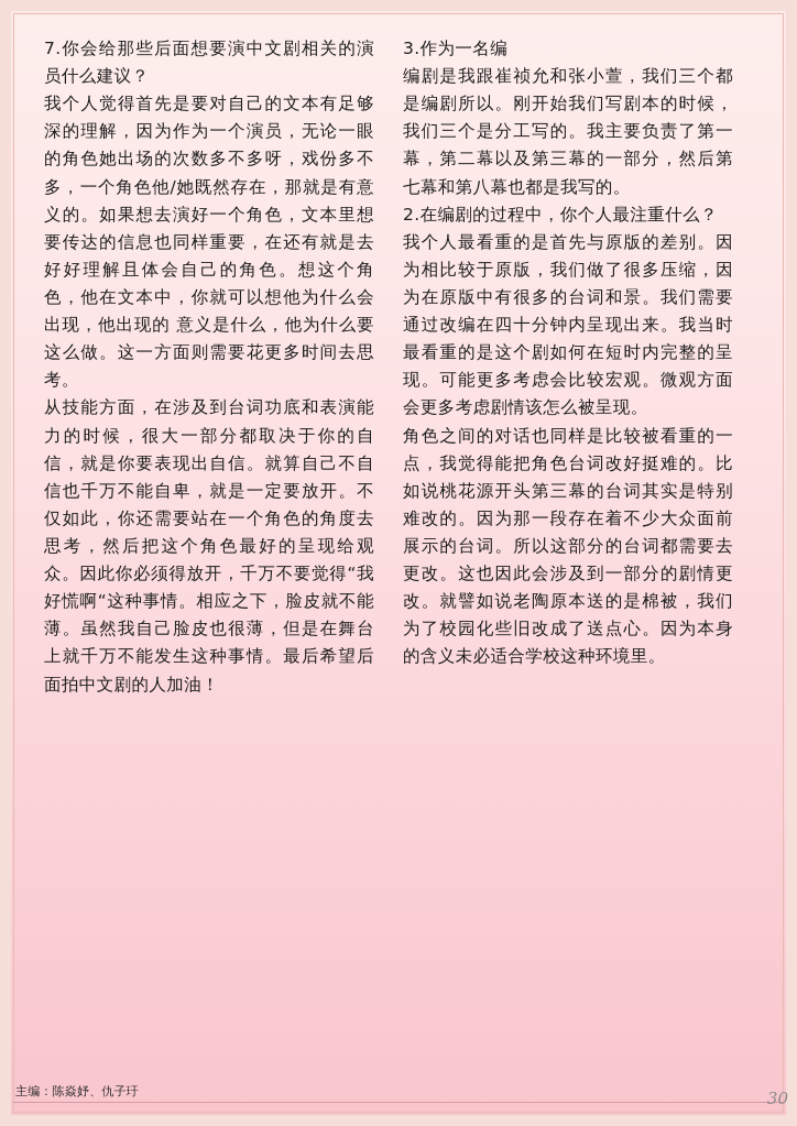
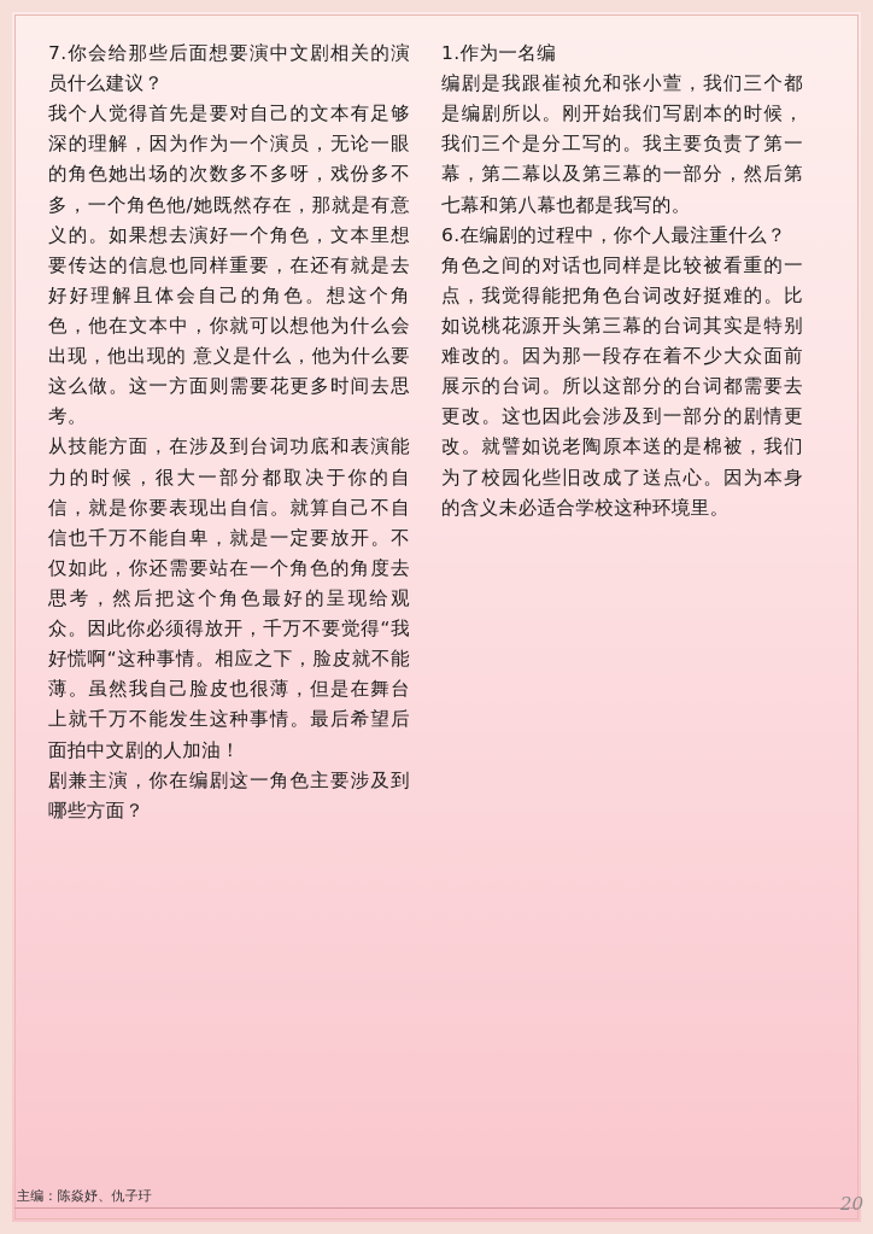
  7.你会给那些后面想要演中文剧相关的演员什么建议？
  我个人觉得首先是要对自己的文本有足够深的理解，因为作为一个演员，无论一眼的角色她出场的次数多不多呀，戏份多不多，一个角色他/她既然存在，那就是有意义的。如果想去演好一个角色，文本里想要传达的信息也同样重要，在还有就是去好好理解且体会自己的角色。想这个角色，他在文本中，你就可以想他为什么会出现，他出现的 意义是什么，他为什么要这么做。这一方面则需要花更多时间去思考。
  从技能方面，在涉及到台词功底和表演能力的时候，很大一部分都取决于你的自信，就是你要表现出自信。就算自己不自信也千万不能自卑，就是一定要放开。不仅如此，你还需要站在一个角色的角度去思考，然后把这个角色最好的呈现给观众。因此你必须得放开，千万不要觉得“我好慌啊“这种事情。相应之下，脸皮就不能薄。虽然我自己脸皮也很薄，但是在舞台上就千万不能发生这种事情。最后希望后面拍中文剧的人加油！
+ 剧兼主演，你在编剧这一角色主要涉及到哪些方面？
- 3.作为一名编
+ 1.作为一名编
  编剧是我跟崔祯允和张小萱，我们三个都是编剧所以。刚开始我们写剧本的时候，我们三个是分工写的。我主要负责了第一幕，第二幕以及第三幕的一部分，然后第七幕和第八幕也都是我写的。
- 2.在编剧的过程中，你个人最注重什么？
+ 6.在编剧的过程中，你个人最注重什么？
- 我个人最看重的是首先与原版的差别。因为相比较于原版，我们做了很多压缩，因为在原版中有很多的台词和景。我们需要通过改编在四十分钟内呈现出来。我当时最看重的是这个剧如何在短时内完整的呈现。可能更多考虑会比较宏观。微观方面会更多考虑剧情该怎么被呈现。
  角色之间的对话也同样是比较被看重的一点，我觉得能把角色台词改好挺难的。比如说桃花源开头第三幕的台词其实是特别难改的。因为那一段存在着不少大众面前展示的台词。所以这部分的台词都需要去更改。这也因此会涉及到一部分的剧情更改。就譬如说老陶原本送的是棉被，我们为了校园化些旧改成了送点心。因为本身的含义未必适合学校这种环境里。
  主编：陈焱妤、仇子玗
- 30
+ 20
